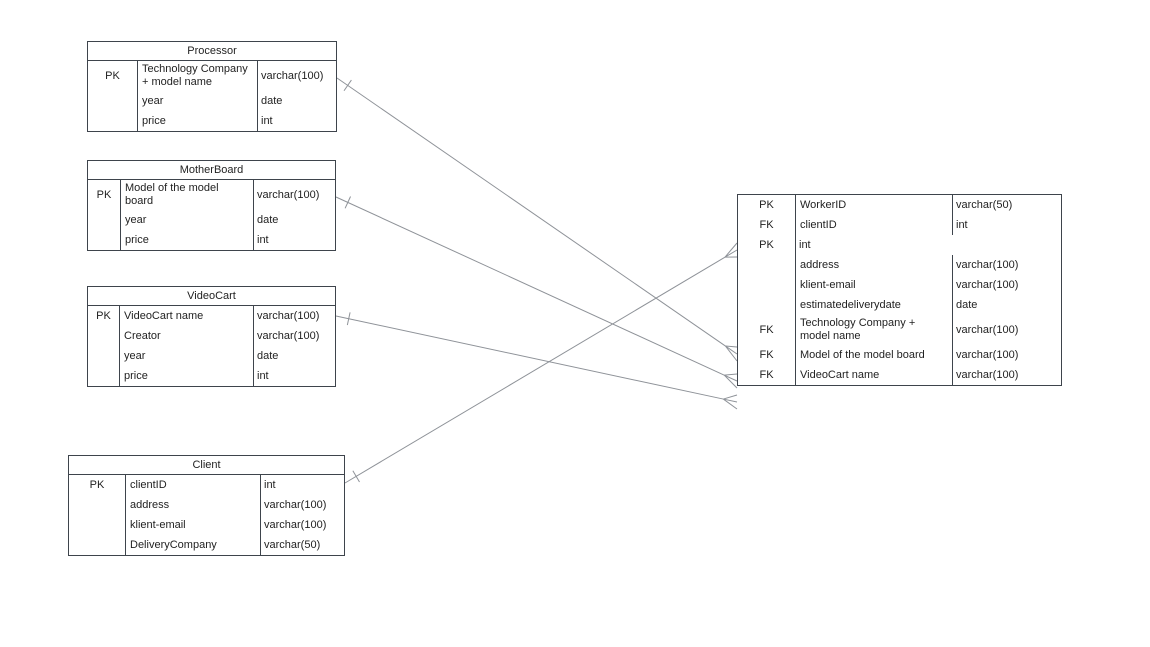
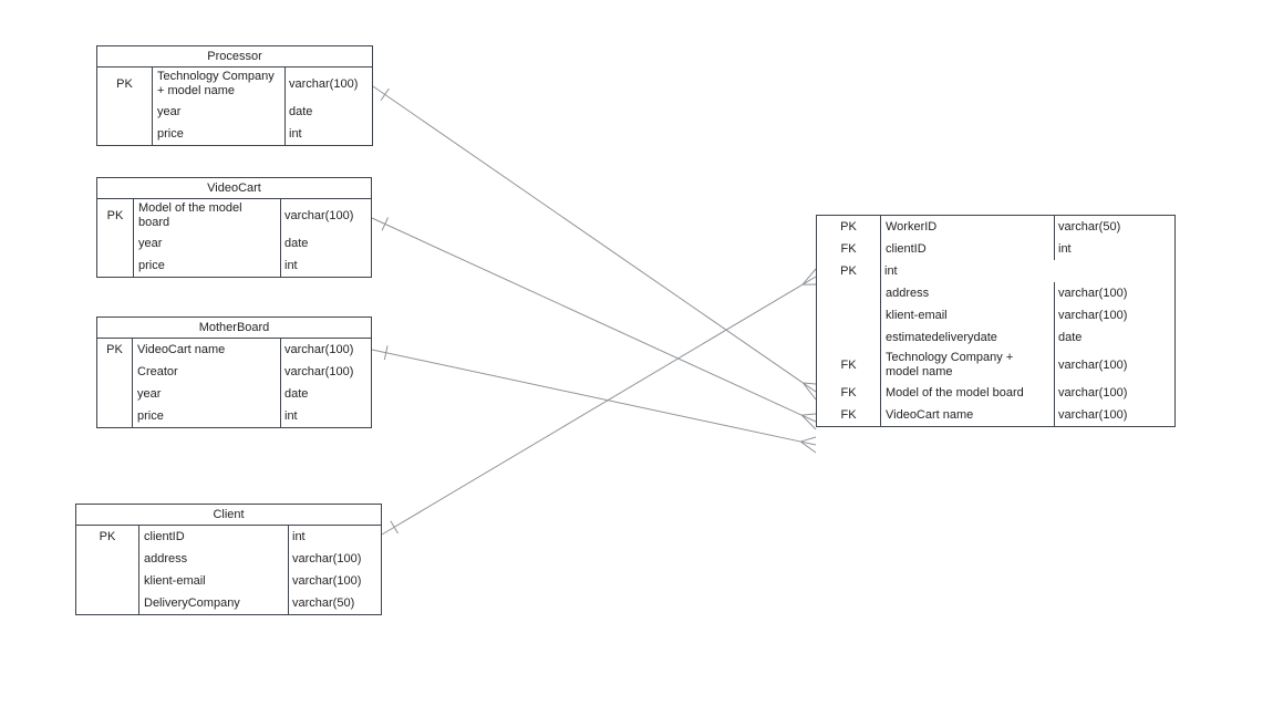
  Processor
  PK
  Technology Company + model name
  varchar(100)
  year
  date
  price
  int
- MotherBoard
+ VideoCart
  PK
  Model of the model board
  varchar(100)
  year
  date
  price
  int
- VideoCart
+ MotherBoard
  PK
  VideoCart name
  varchar(100)
  Creator
  varchar(100)
  year
  date
  price
  int
  Client
  PK
  clientID
  int
  address
  varchar(100)
  klient-email
  varchar(100)
  DeliveryCompany
  varchar(50)
  PK
  WorkerID
  varchar(50)
  FK
  clientID
  int
  PK
  int
  address
  varchar(100)
  klient-email
  varchar(100)
  estimatedeliverydate
  date
  FK
  Technology Company + model name
  varchar(100)
  FK
  Model of the model board
  varchar(100)
  FK
  VideoCart name
  varchar(100)
